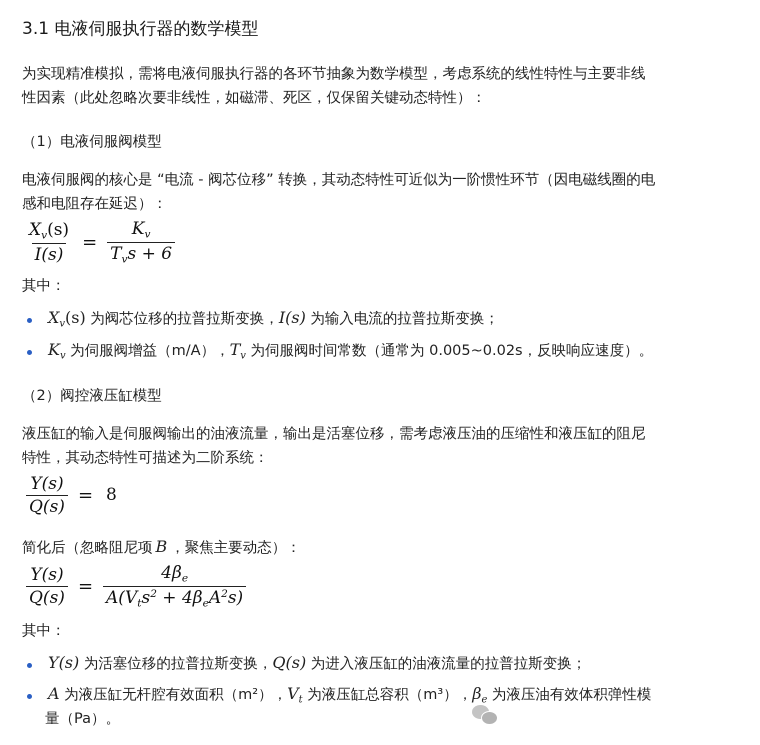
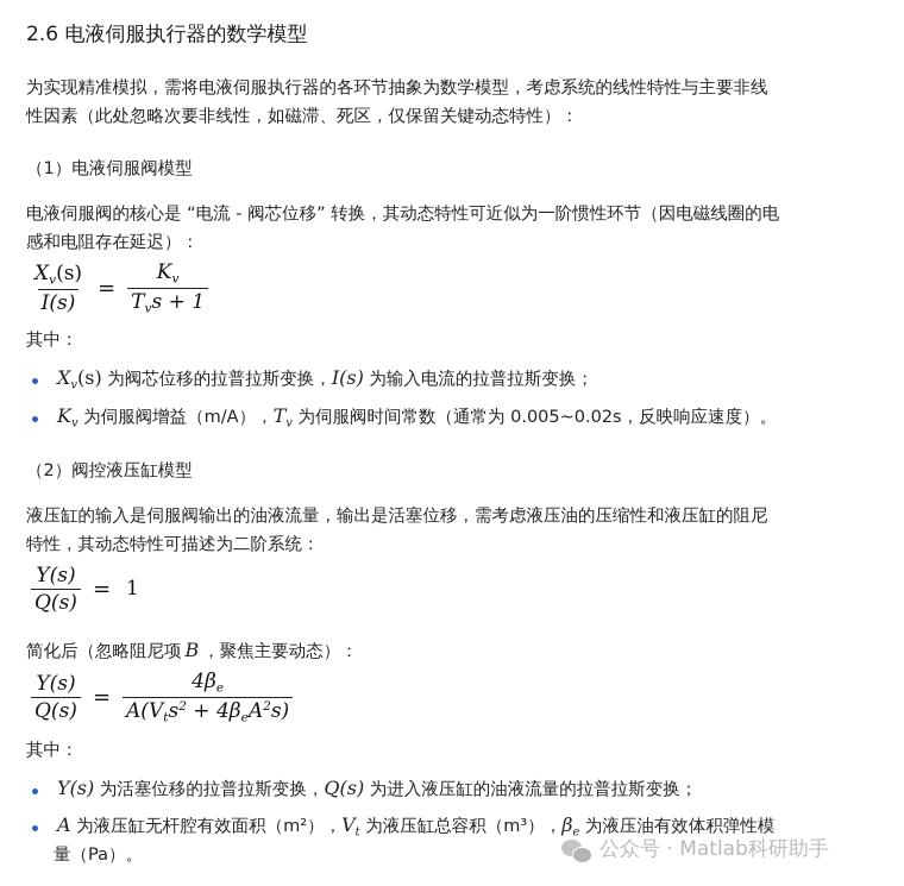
- 3.1 电液伺服执行器的数学模型
+ 2.6 电液伺服执行器的数学模型
  为实现精准模拟，需将电液伺服执行器的各环节抽象为数学模型，考虑系统的线性特性与主要非线
  性因素（此处忽略次要非线性，如磁滞、死区，仅保留关键动态特性）：
  （1）电液伺服阀模型
  电液伺服阀的核心是 “电流 - 阀芯位移” 转换，其动态特性可近似为一阶惯性环节（因电磁线圈的电
  感和电阻存在延迟）：
  Xv(s)
  I(s)
  =
  Kv
- Tvs + 6
+ Tvs + 1
  其中：
  Xv(s) 为阀芯位移的拉普拉斯变换，I(s) 为输入电流的拉普拉斯变换；
  Kv 为伺服阀增益（m/A），Tv 为伺服阀时间常数（通常为 0.005~0.02s，反映响应速度）。
  （2）阀控液压缸模型
  液压缸的输入是伺服阀输出的油液流量，输出是活塞位移，需考虑液压油的压缩性和液压缸的阻尼
  特性，其动态特性可描述为二阶系统：
  Y(s)
  Q(s)
  =
- 8
+ 1
  简化后（忽略阻尼项 B ，聚焦主要动态）：
  Y(s)
  Q(s)
  =
  4βe
  A(Vts2 + 4βeA2s)
  其中：
  Y(s) 为活塞位移的拉普拉斯变换，Q(s) 为进入液压缸的油液流量的拉普拉斯变换；
  A 为液压缸无杆腔有效面积（m²），Vt 为液压缸总容积（m³），βe 为液压油有效体积弹性模
  量（Pa）。
+ 公众号 · Matlab科研助手
